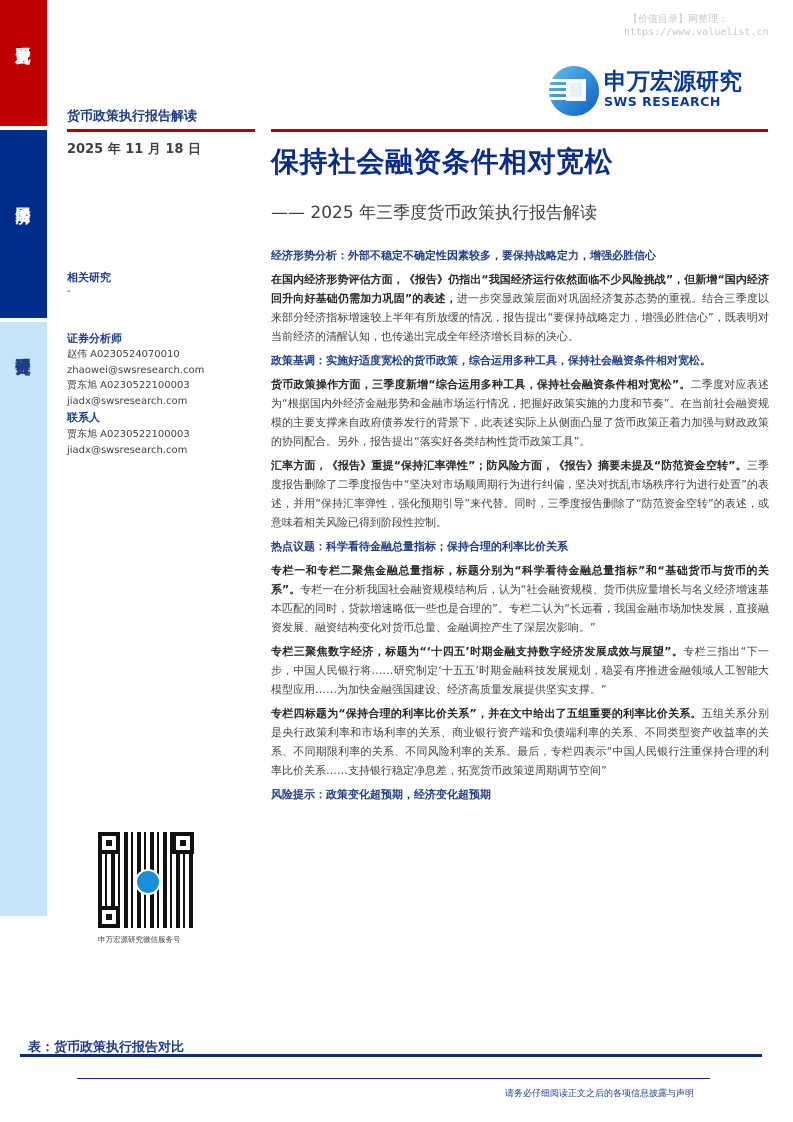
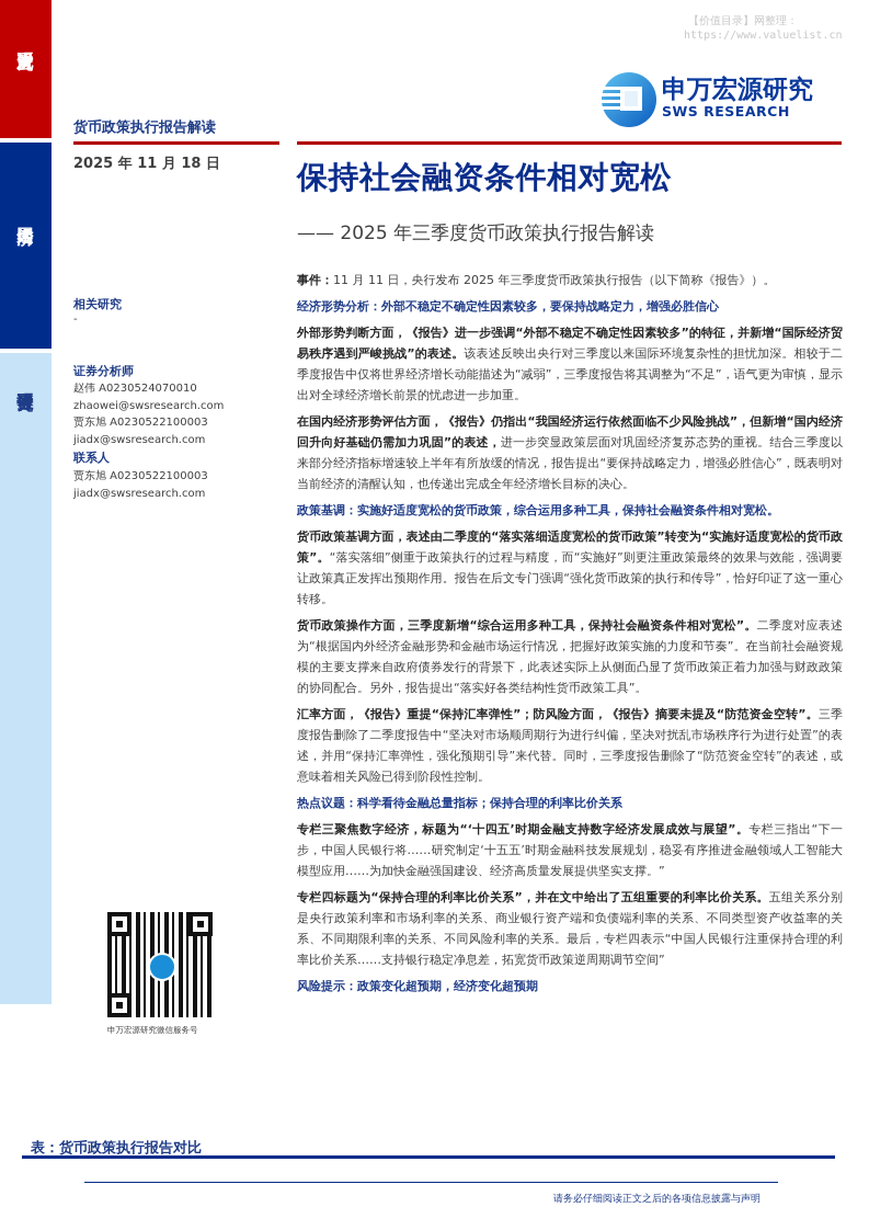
  【价值目录】网整理：
  https://www.valuelist.cn
  申万宏源研究
  SWS RESEARCH
  货币政策执行报告解读
  2025 年 11 月 18 日
  保持社会融资条件相对宽松
  —— 2025 年三季度货币政策执行报告解读
  相关研究
  -
  证券分析师
  赵伟 A0230524070010
  zhaowei@swsresearch.com
  贾东旭 A0230522100003
  jiadx@swsresearch.com
  联系人
  贾东旭 A0230522100003
  jiadx@swsresearch.com
  申万宏源研究微信服务号
+ 事件：11 月 11 日，央行发布 2025 年三季度货币政策执行报告（以下简称《报告》）。
  经济形势分析：外部不稳定不确定性因素较多，要保持战略定力，增强必胜信心
+ 外部形势判断方面，《报告》进一步强调“外部不稳定不确定性因素较多”的特征，并新增“国际经济贸易秩序遇到严峻挑战”的表述。该表述反映出央行对三季度以来国际环境复杂性的担忧加深。相较于二季度报告中仅将世界经济增长动能描述为“减弱”，三季度报告将其调整为“不足”，语气更为审慎，显示出对全球经济增长前景的忧虑进一步加重。
  在国内经济形势评估方面，《报告》仍指出“我国经济运行依然面临不少风险挑战”，但新增“国内经济回升向好基础仍需加力巩固”的表述，进一步突显政策层面对巩固经济复苏态势的重视。结合三季度以来部分经济指标增速较上半年有所放缓的情况，报告提出“要保持战略定力，增强必胜信心”，既表明对当前经济的清醒认知，也传递出完成全年经济增长目标的决心。
  政策基调：实施好适度宽松的货币政策，综合运用多种工具，保持社会融资条件相对宽松。
+ 货币政策基调方面，表述由二季度的“落实落细适度宽松的货币政策”转变为“实施好适度宽松的货币政策”。“落实落细”侧重于政策执行的过程与精度，而“实施好”则更注重政策最终的效果与效能，强调要让政策真正发挥出预期作用。报告在后文专门强调“强化货币政策的执行和传导”，恰好印证了这一重心转移。
  货币政策操作方面，三季度新增“综合运用多种工具，保持社会融资条件相对宽松”。二季度对应表述为“根据国内外经济金融形势和金融市场运行情况，把握好政策实施的力度和节奏”。在当前社会融资规模的主要支撑来自政府债券发行的背景下，此表述实际上从侧面凸显了货币政策正着力加强与财政政策的协同配合。另外，报告提出“落实好各类结构性货币政策工具”。
  汇率方面，《报告》重提“保持汇率弹性”；防风险方面，《报告》摘要未提及“防范资金空转”。三季度报告删除了二季度报告中“坚决对市场顺周期行为进行纠偏，坚决对扰乱市场秩序行为进行处置”的表述，并用“保持汇率弹性，强化预期引导”来代替。同时，三季度报告删除了“防范资金空转”的表述，或意味着相关风险已得到阶段性控制。
  热点议题：科学看待金融总量指标；保持合理的利率比价关系
- 专栏一和专栏二聚焦金融总量指标，标题分别为“科学看待金融总量指标”和“基础货币与货币的关系”。专栏一在分析我国社会融资规模结构后，认为“社会融资规模、货币供应量增长与名义经济增速基本匹配的同时，贷款增速略低一些也是合理的”。专栏二认为“长远看，我国金融市场加快发展，直接融资发展、融资结构变化对货币总量、金融调控产生了深层次影响。”
  专栏三聚焦数字经济，标题为“‘十四五’时期金融支持数字经济发展成效与展望”。专栏三指出“下一步，中国人民银行将……研究制定‘十五五’时期金融科技发展规划，稳妥有序推进金融领域人工智能大模型应用……为加快金融强国建设、经济高质量发展提供坚实支撑。”
  专栏四标题为“保持合理的利率比价关系”，并在文中给出了五组重要的利率比价关系。五组关系分别是央行政策利率和市场利率的关系、商业银行资产端和负债端利率的关系、不同类型资产收益率的关系、不同期限利率的关系、不同风险利率的关系。最后，专栏四表示“中国人民银行注重保持合理的利率比价关系……支持银行稳定净息差，拓宽货币政策逆周期调节空间”
  风险提示：政策变化超预期，经济变化超预期
  表：货币政策执行报告对比
  请务必仔细阅读正文之后的各项信息披露与声明
